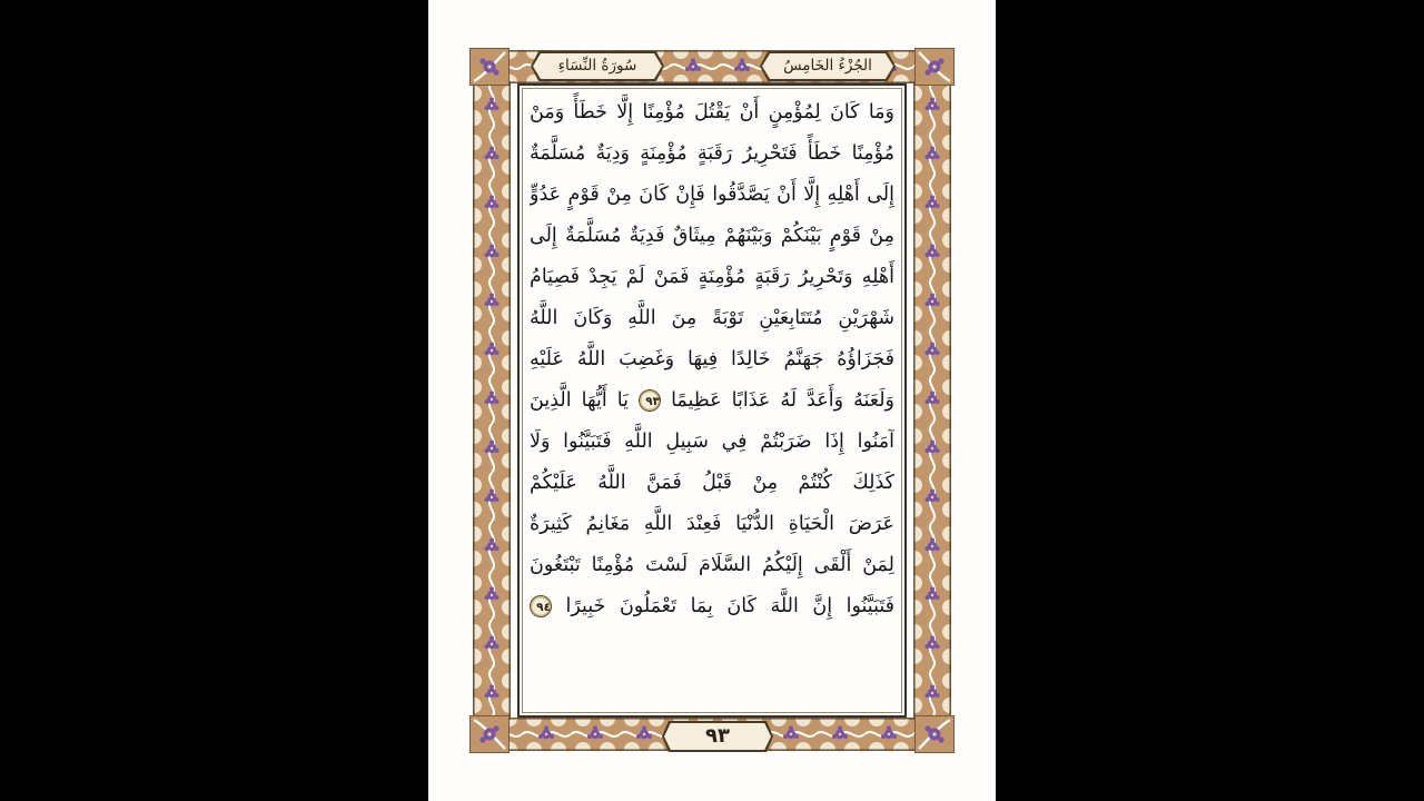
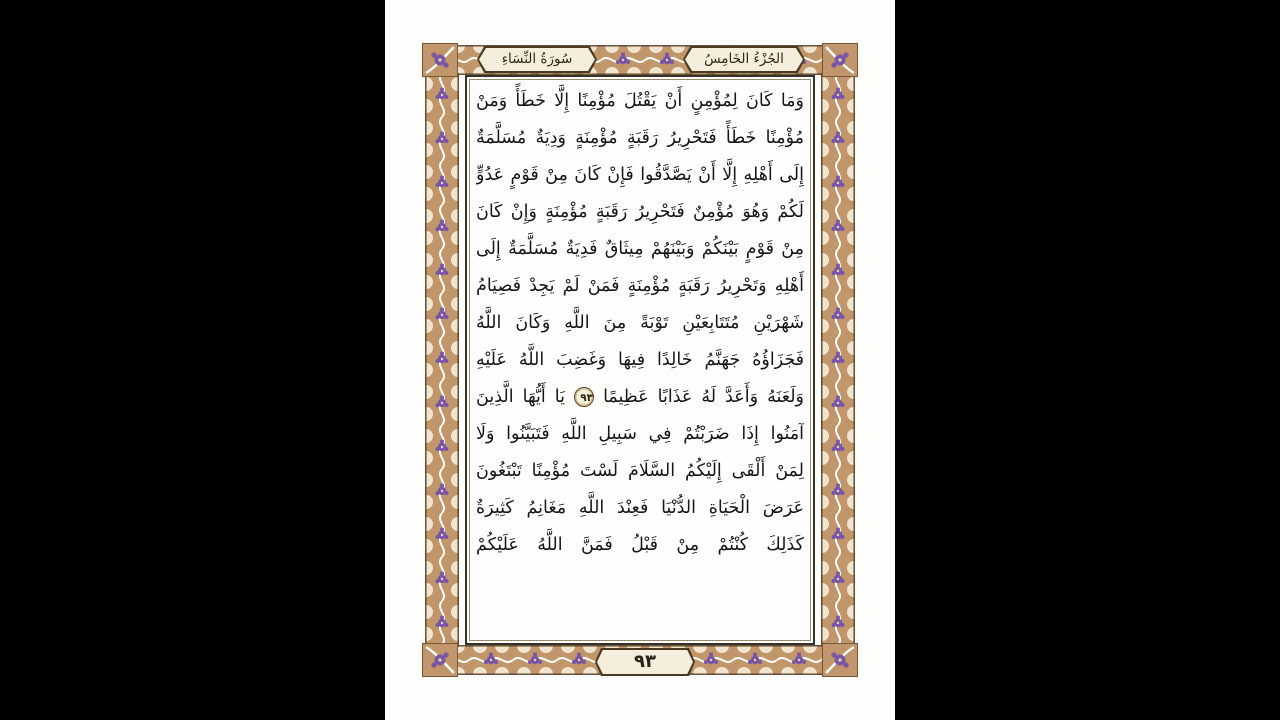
  الجُزْءُ الخَامِسُ
  سُورَةُ النِّسَاءِ
  وَمَا كَانَ لِمُؤْمِنٍ أَنْ يَقْتُلَ مُؤْمِنًا إِلَّا خَطَأً وَمَنْ
  مُؤْمِنًا خَطَأً فَتَحْرِيرُ رَقَبَةٍ مُؤْمِنَةٍ وَدِيَةٌ مُسَلَّمَةٌ
  إِلَى أَهْلِهِ إِلَّا أَنْ يَصَّدَّقُوا فَإِنْ كَانَ مِنْ قَوْمٍ عَدُوٍّ
+ لَكُمْ وَهُوَ مُؤْمِنٌ فَتَحْرِيرُ رَقَبَةٍ مُؤْمِنَةٍ وَإِنْ كَانَ
  مِنْ قَوْمٍ بَيْنَكُمْ وَبَيْنَهُمْ مِيثَاقٌ فَدِيَةٌ مُسَلَّمَةٌ إِلَى
  أَهْلِهِ وَتَحْرِيرُ رَقَبَةٍ مُؤْمِنَةٍ فَمَنْ لَمْ يَجِدْ فَصِيَامُ
  شَهْرَيْنِ مُتَتَابِعَيْنِ تَوْبَةً مِنَ اللَّهِ وَكَانَ اللَّهُ
  فَجَزَاؤُهُ جَهَنَّمُ خَالِدًا فِيهَا وَغَضِبَ اللَّهُ عَلَيْهِ
  وَلَعَنَهُ وَأَعَدَّ لَهُ عَذَابًا عَظِيمًا ٩٣ يَا أَيُّهَا الَّذِينَ
  آمَنُوا إِذَا ضَرَبْتُمْ فِي سَبِيلِ اللَّهِ فَتَبَيَّنُوا وَلَا
- كَذَلِكَ كُنْتُمْ مِنْ قَبْلُ فَمَنَّ اللَّهُ عَلَيْكُمْ
+ لِمَنْ أَلْقَى إِلَيْكُمُ السَّلَامَ لَسْتَ مُؤْمِنًا تَبْتَغُونَ
  عَرَضَ الْحَيَاةِ الدُّنْيَا فَعِنْدَ اللَّهِ مَغَانِمُ كَثِيرَةٌ
- لِمَنْ أَلْقَى إِلَيْكُمُ السَّلَامَ لَسْتَ مُؤْمِنًا تَبْتَغُونَ
+ كَذَلِكَ كُنْتُمْ مِنْ قَبْلُ فَمَنَّ اللَّهُ عَلَيْكُمْ
- فَتَبَيَّنُوا إِنَّ اللَّهَ كَانَ بِمَا تَعْمَلُونَ خَبِيرًا ٩٤
  ٩٣
